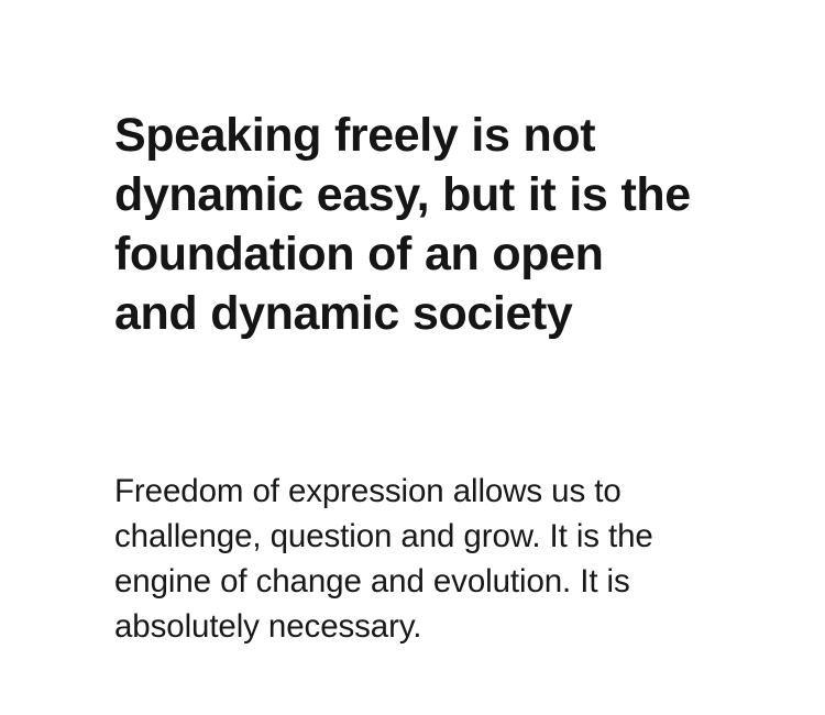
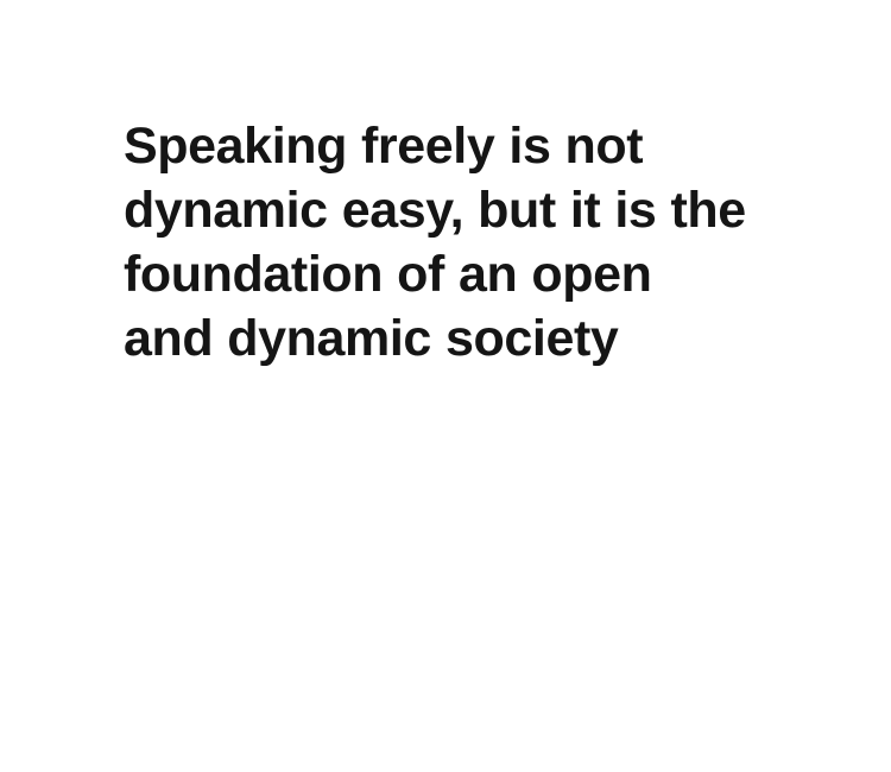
  Speaking freely is not dynamic easy, but it is the foundation of an open and dynamic society
- Freedom of expression allows us to challenge, question and grow. It is the engine of change and evolution. It is absolutely necessary.
